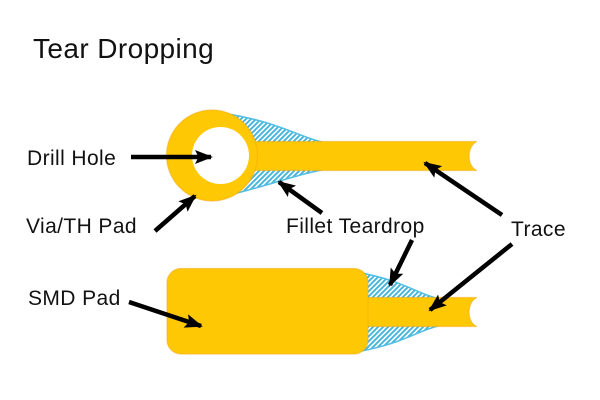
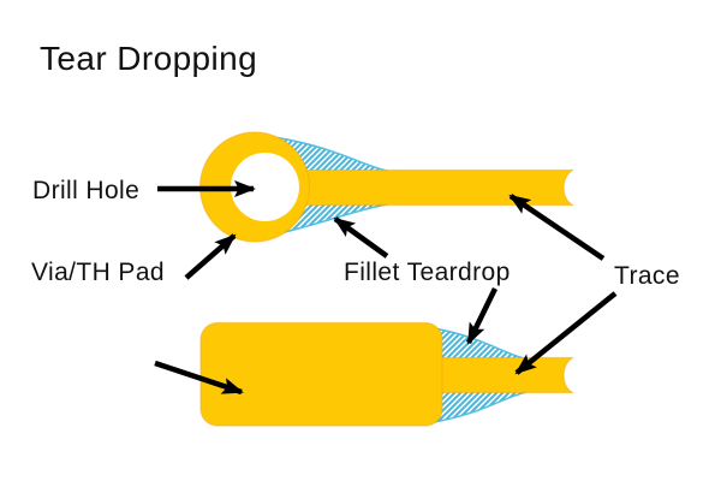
  Tear Dropping
  Drill Hole
  Via/TH Pad
  Fillet Teardrop
  Trace
- SMD Pad
